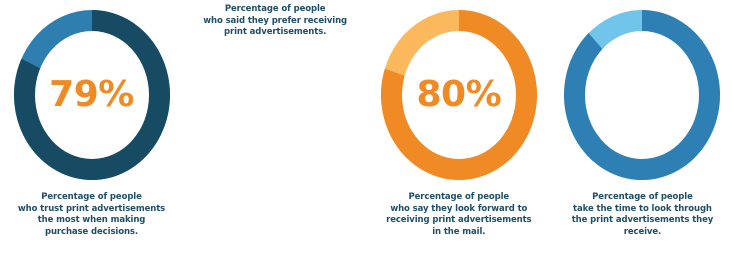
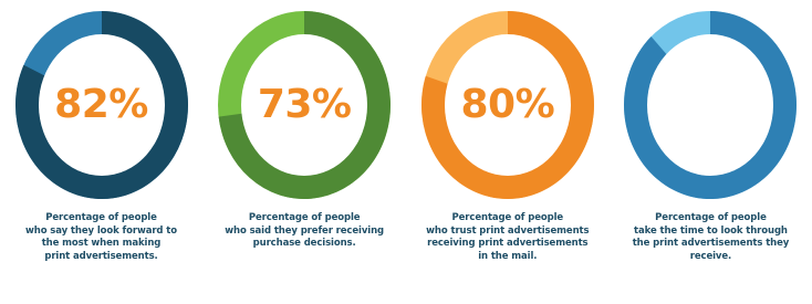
- 79%
+ 82%
  Percentage of people
- who trust print advertisements
+ who say they look forward to
  the most when making
- purchase decisions.
+ print advertisements.
+ 73%
  Percentage of people
  who said they prefer receiving
- print advertisements.
+ purchase decisions.
  80%
  Percentage of people
- who say they look forward to
+ who trust print advertisements
  receiving print advertisements
  in the mail.
  Percentage of people
  take the time to look through
  the print advertisements they
  receive.
